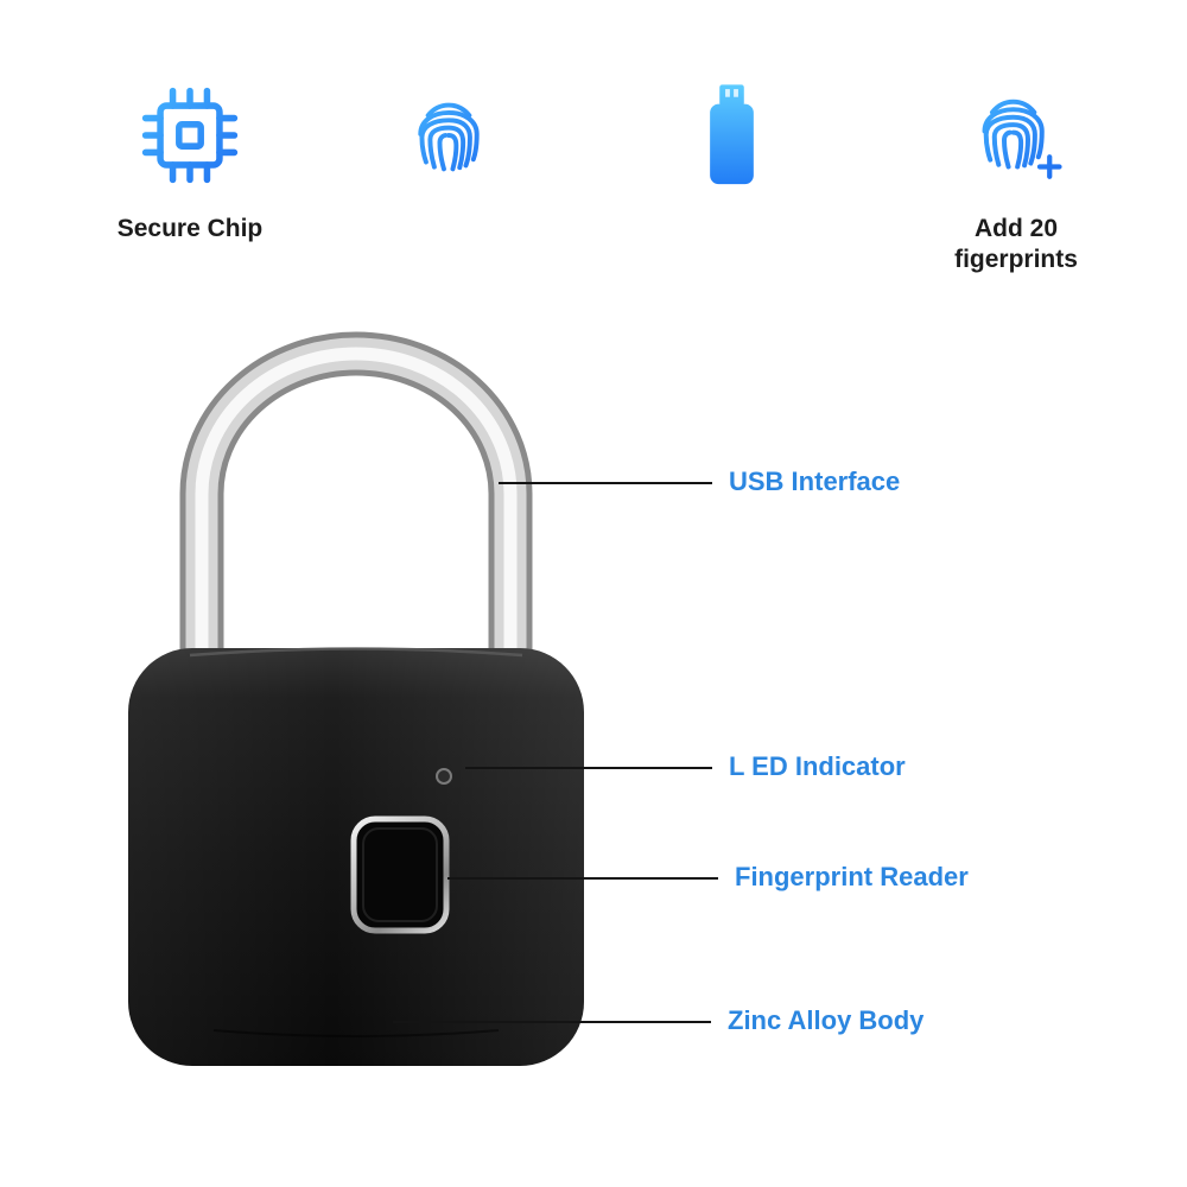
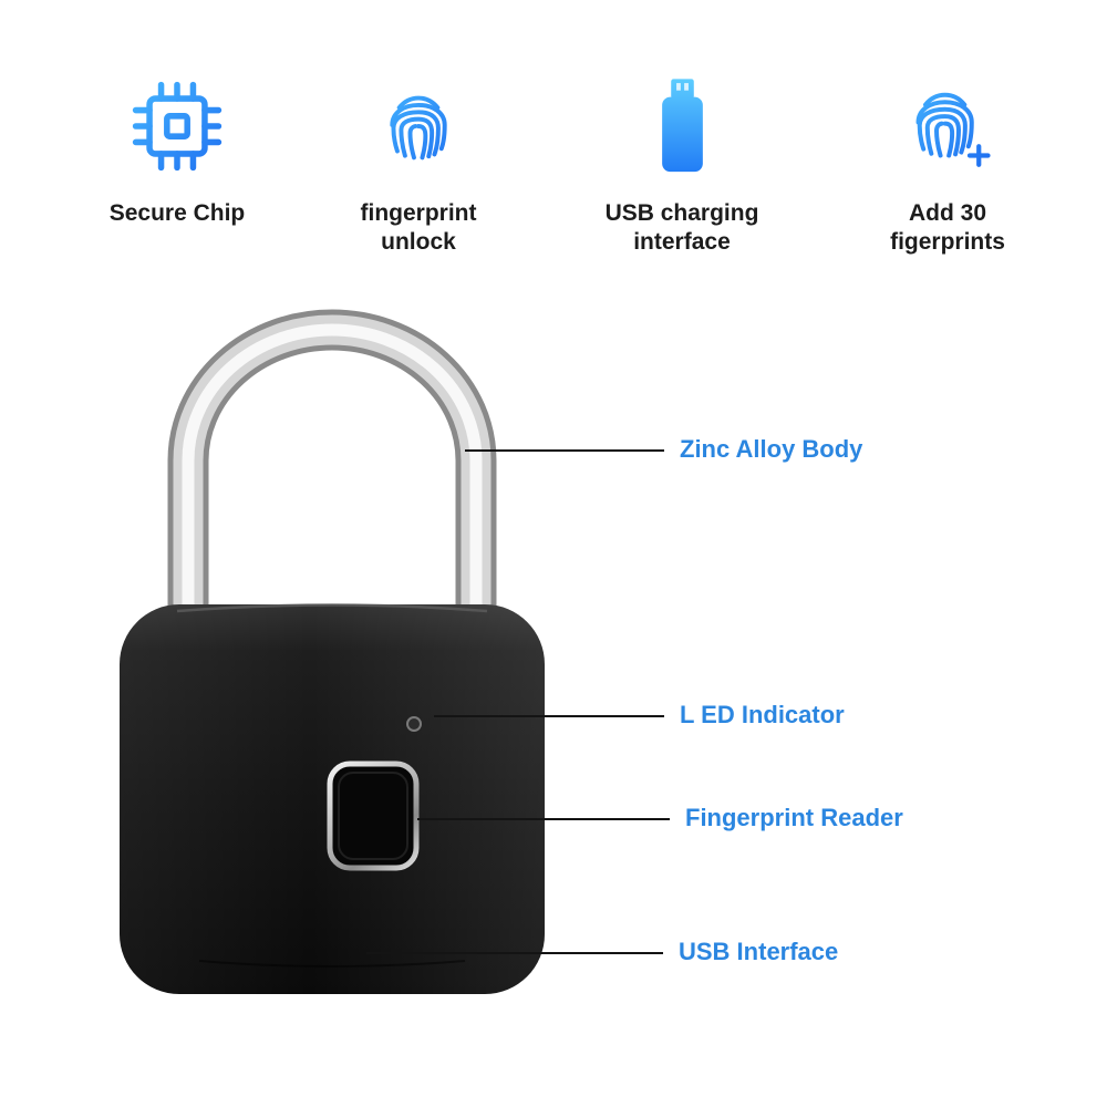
  Secure Chip
+ fingerprint unlock
+ USB charging interface
- Add 20 figerprints
+ Add 30 figerprints
- USB Interface
+ Zinc Alloy Body
  L ED Indicator
  Fingerprint Reader
- Zinc Alloy Body
+ USB Interface
